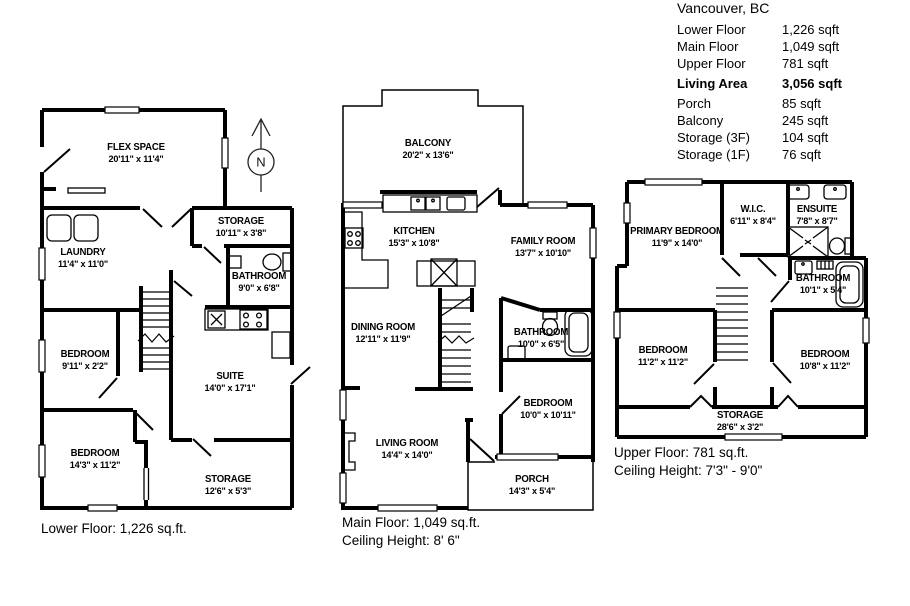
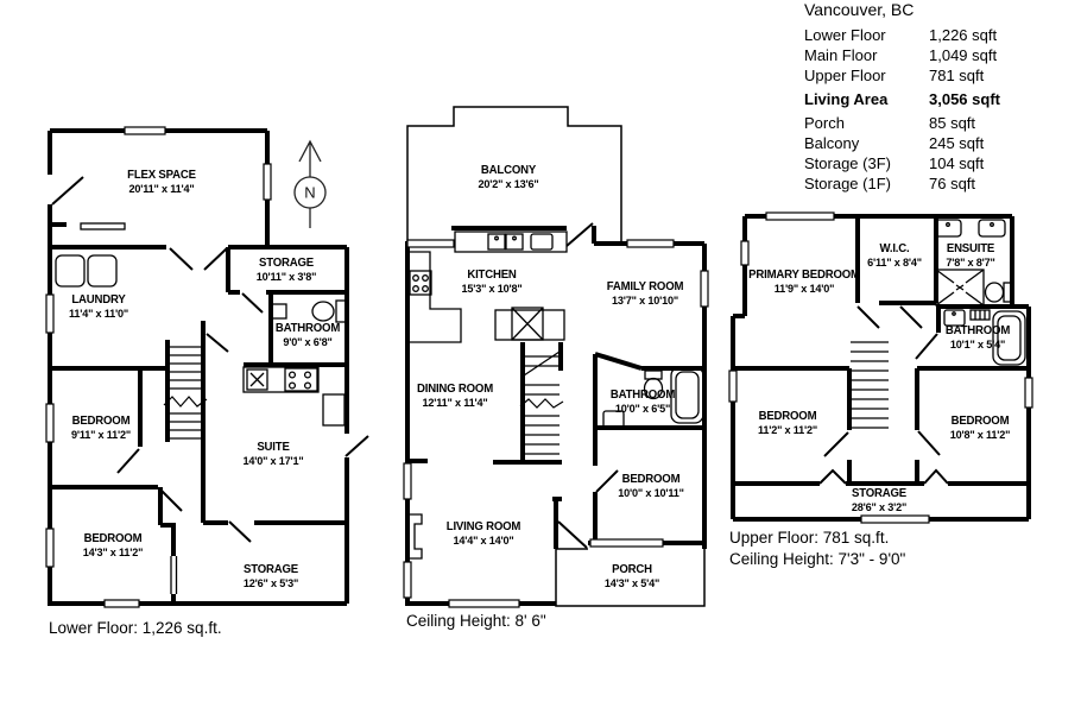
  N
  FLEX SPACE
  20'11" x 11'4"
  STORAGE
  10'11" x 3'8"
  LAUNDRY
  11'4" x 11'0"
  BATHROOM
  9'0" x 6'8"
  BEDROOM
- 9'11" x 2'2"
+ 9'11" x 11'2"
  SUITE
  14'0" x 17'1"
  BEDROOM
  14'3" x 11'2"
  STORAGE
  12'6" x 5'3"
  BALCONY
  20'2" x 13'6"
  KITCHEN
  15'3" x 10'8"
  FAMILY ROOM
  13'7" x 10'10"
  DINING ROOM
- 12'11" x 11'9"
+ 12'11" x 11'4"
  BATHROOM
  10'0" x 6'5"
  BEDROOM
  10'0" x 10'11"
  LIVING ROOM
  14'4" x 14'0"
  PORCH
  14'3" x 5'4"
  PRIMARY BEDROOM
  11'9" x 14'0"
  W.I.C.
  6'11" x 8'4"
  ENSUITE
  7'8" x 8'7"
  BATHROOM
  10'1" x 5'4"
  BEDROOM
  11'2" x 11'2"
  BEDROOM
  10'8" x 11'2"
  STORAGE
  28'6" x 3'2"
  Lower Floor: 1,226 sq.ft.
- Main Floor: 1,049 sq.ft.
  Ceiling Height: 8' 6"
  Upper Floor: 781 sq.ft.
  Ceiling Height: 7'3" - 9'0"
  Vancouver, BC
  Lower Floor
  1,226 sqft
  Main Floor
  1,049 sqft
  Upper Floor
  781 sqft
  Living Area
  3,056 sqft
  Porch
  85 sqft
  Balcony
  245 sqft
  Storage (3F)
  104 sqft
  Storage (1F)
  76 sqft
